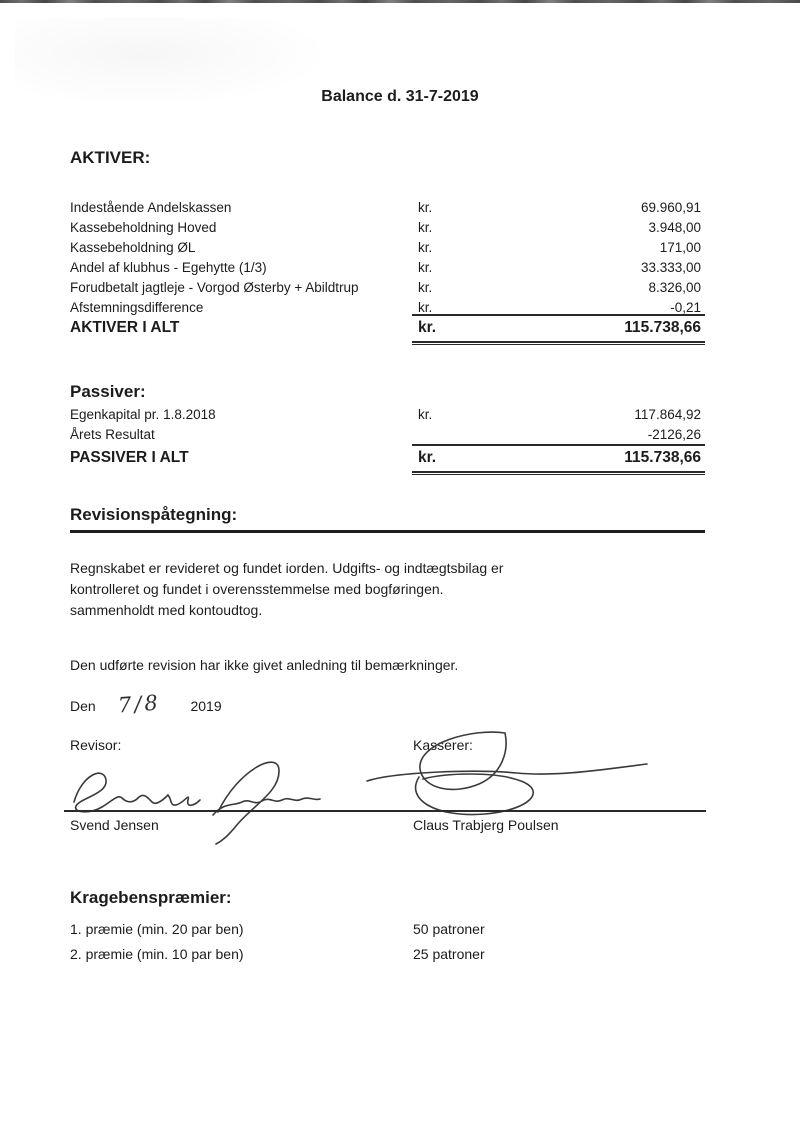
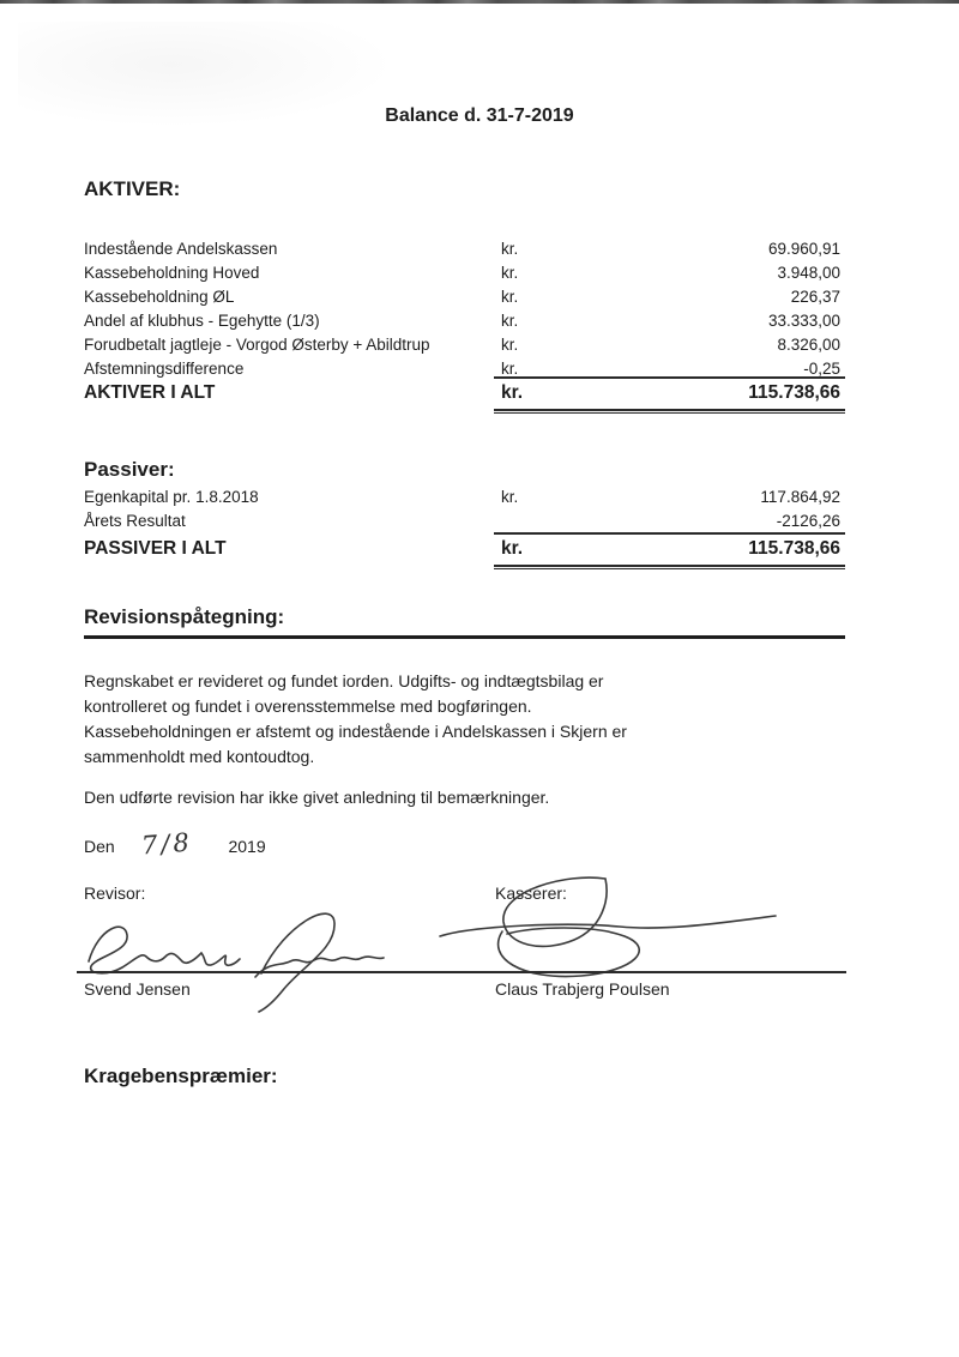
  Balance d. 31-7-2019
  AKTIVER:
  Indestående Andelskassen
  kr.
  69.960,91
  Kassebeholdning Hoved
  kr.
  3.948,00
  Kassebeholdning ØL
  kr.
- 171,00
+ 226,37
  Andel af klubhus - Egehytte (1/3)
  kr.
  33.333,00
  Forudbetalt jagtleje - Vorgod Østerby + Abildtrup
  kr.
  8.326,00
  Afstemningsdifference
  kr.
- -0,21
+ -0,25
  AKTIVER I ALT
  kr.
  115.738,66
  Passiver:
  Egenkapital pr. 1.8.2018
  kr.
  117.864,92
  Årets Resultat
  -2126,26
  PASSIVER I ALT
  kr.
  115.738,66
  Revisionspåtegning:
  Regnskabet er revideret og fundet iorden. Udgifts- og indtægtsbilag er
  kontrolleret og fundet i overensstemmelse med bogføringen.
+ Kassebeholdningen er afstemt og indestående i Andelskassen i Skjern er
  sammenholdt med kontoudtog.
  Den udførte revision har ikke givet anledning til bemærkninger.
  Den
  2019
  Revisor:
  Kasserer:
  Svend Jensen
  Claus Trabjerg Poulsen
  Kragebenspræmier:
- 1. præmie (min. 20 par ben)
- 50 patroner
- 2. præmie (min. 10 par ben)
- 25 patroner
